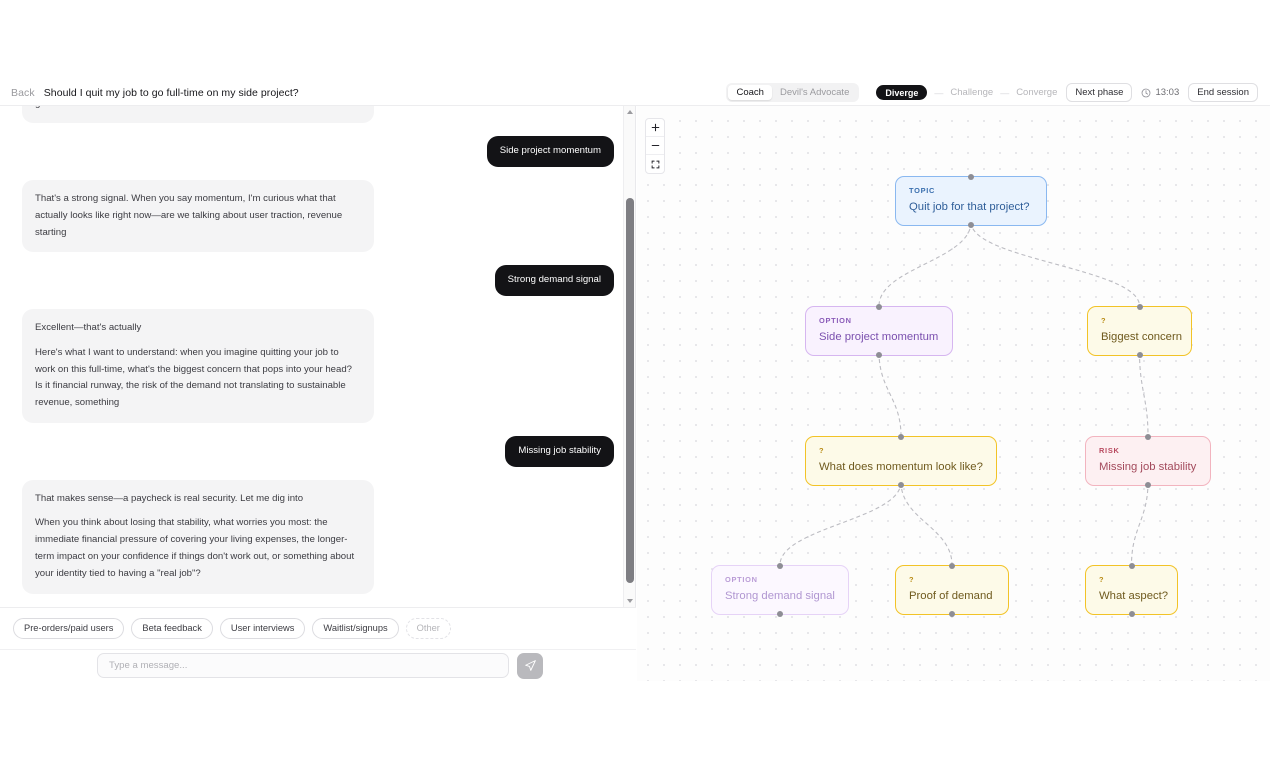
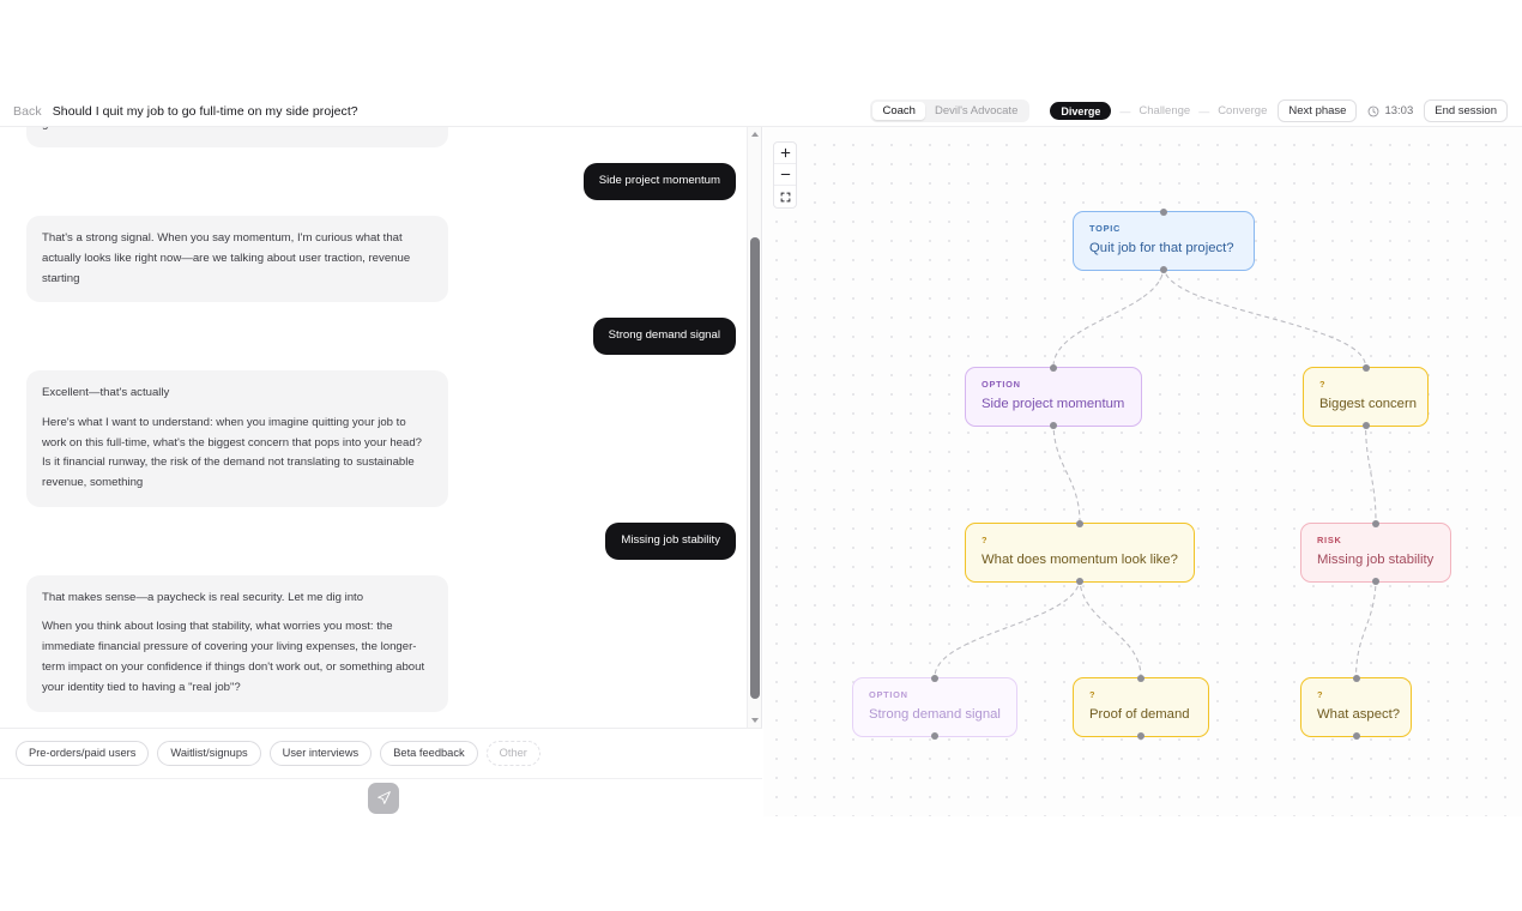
  Back
  Should I quit my job to go full-time on my side project?
  Coach
  Devil's Advocate
  Diverge
  Challenge
  Converge
  Next phase
  13:03
  End session
  Side project momentum
  That's a strong signal. When you say momentum, I'm curious what that actually looks like right now—are we talking about user traction, revenue starting
  Strong demand signal
  Excellent—that's actually
  Here's what I want to understand: when you imagine quitting your job to work on this full-time, what's the biggest concern that pops into your head? Is it financial runway, the risk of the demand not translating to sustainable revenue, something
  Missing job stability
  That makes sense—a paycheck is real security. Let me dig into
  When you think about losing that stability, what worries you most: the immediate financial pressure of covering your living expenses, the longer-term impact on your confidence if things don't work out, or something about your identity tied to having a "real job"?
  Pre-orders/paid users
- Beta feedback
+ Waitlist/signups
  User interviews
- Waitlist/signups
+ Beta feedback
  Other
- Type a message...
  TOPIC
  Quit job for that project?
  OPTION
  Side project momentum
  ?
  Biggest concern
  ?
  What does momentum look like?
  RISK
  Missing job stability
  OPTION
  Strong demand signal
  ?
  Proof of demand
  ?
  What aspect?
